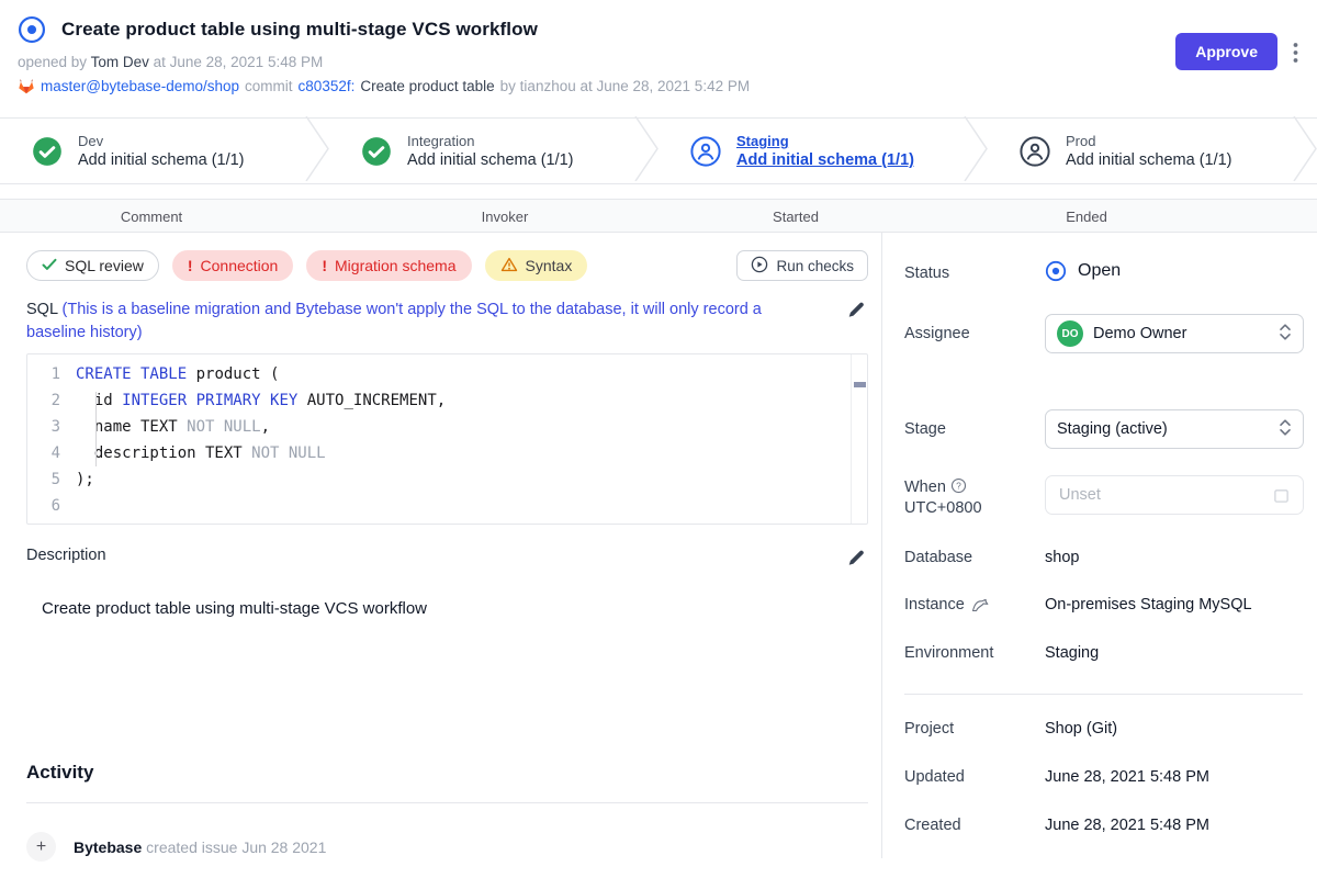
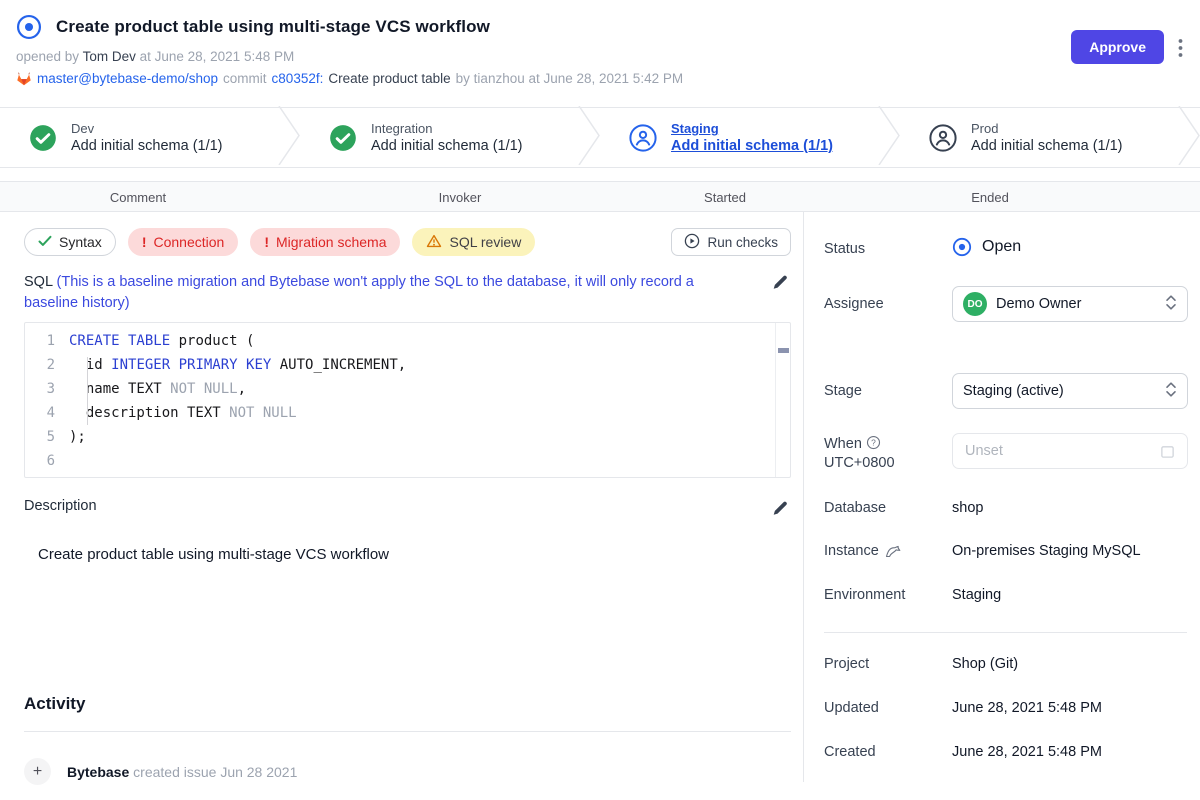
  Create product table using multi-stage VCS workflow
  opened by Tom Dev at June 28, 2021 5:48 PM
  master@bytebase-demo/shop
  commit
  c80352f:
  Create product table
  by tianzhou at June 28, 2021 5:42 PM
  Approve
  Dev
  Add initial schema (1/1)
  Integration
  Add initial schema (1/1)
  Staging
  Add initial schema (1/1)
  Prod
  Add initial schema (1/1)
  Comment
  Invoker
  Started
  Ended
- SQL review
+ Syntax
  !
  Connection
  !
  Migration schema
- Syntax
+ SQL review
  Run checks
  SQL (This is a baseline migration and Bytebase won't apply the SQL to the database, it will only record a baseline history)
  1
  CREATE TABLE product (
  2
  id INTEGER PRIMARY KEY AUTO_INCREMENT,
  3
  name TEXT NOT NULL,
  4
  description TEXT NOT NULL
  5
  );
  6
  Description
  Create product table using multi-stage VCS workflow
  Activity
  +
  Bytebase created issue Jun 28 2021
  Status
  Open
  Assignee
  DO
  Demo Owner
  Stage
  Staging (active)
  When
  ?
  UTC+0800
  Unset
  Database
  shop
  Instance
  On-premises Staging MySQL
  Environment
  Staging
  Project
  Shop (Git)
  Updated
  June 28, 2021 5:48 PM
  Created
  June 28, 2021 5:48 PM
